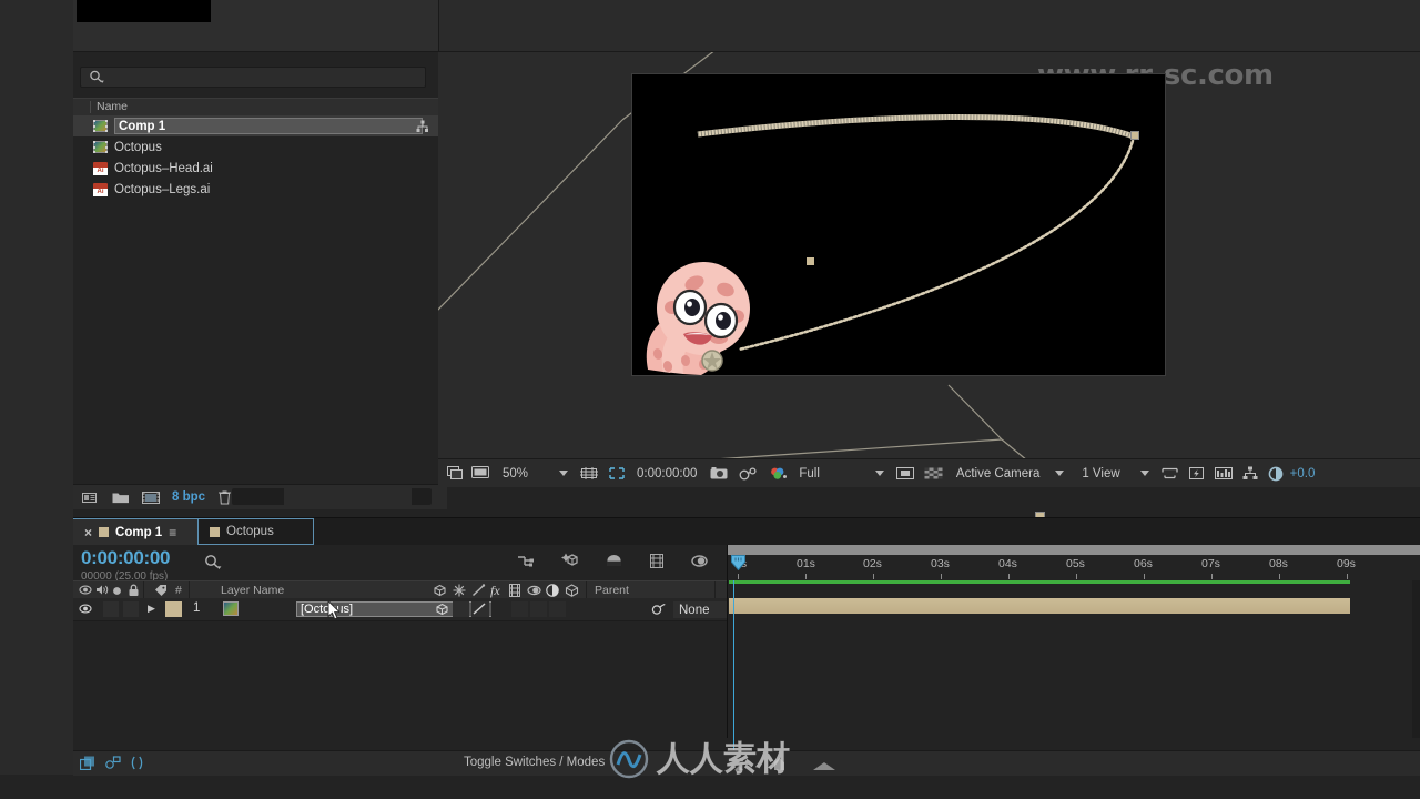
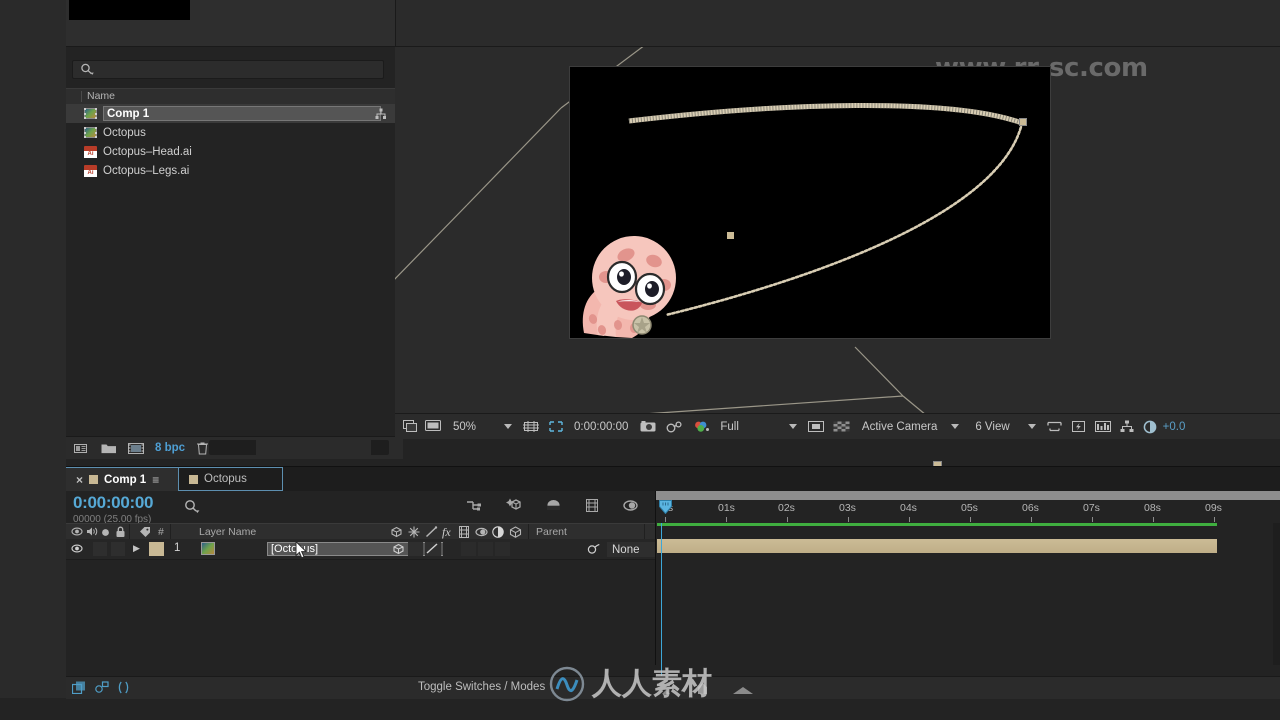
  Name
  Comp 1
  Octopus
  Octopus–Head.ai
  Octopus–Legs.ai
  8 bpc
  50%
  0:00:00:00
  Full
  Active Camera
- 1 View
+ 6 View
  +0.0
  ×
  Comp 1
  ≡
  Octopus
  0:00:00:00
  00000 (25.00 fps)
  01s
  02s
  03s
  04s
  05s
  06s
  07s
  08s
  09s
  #
  Layer Name
  fx
  Parent
  ▶
  1
  [Octous]
  None
  Toggle Switches / Modes
  人人素材
